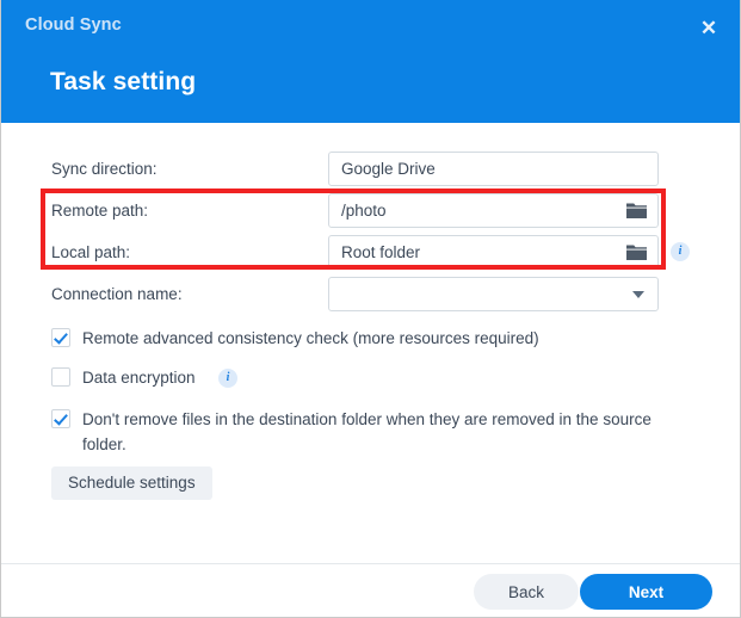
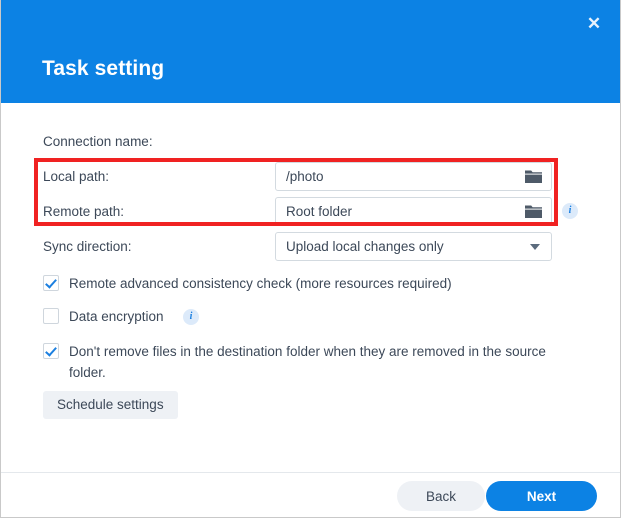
- Cloud Sync
  ✕
  Task setting
- Sync direction:
+ Connection name:
- Google Drive
- Remote path:
+ Local path:
  /photo
- Local path:
+ Remote path:
  Root folder
  i
- Connection name:
+ Sync direction:
+ Upload local changes only
  Remote advanced consistency check (more resources required)
  Data encryption
  i
  Don't remove files in the destination folder when they are removed in the source folder.
  Schedule settings
  Back
  Next
